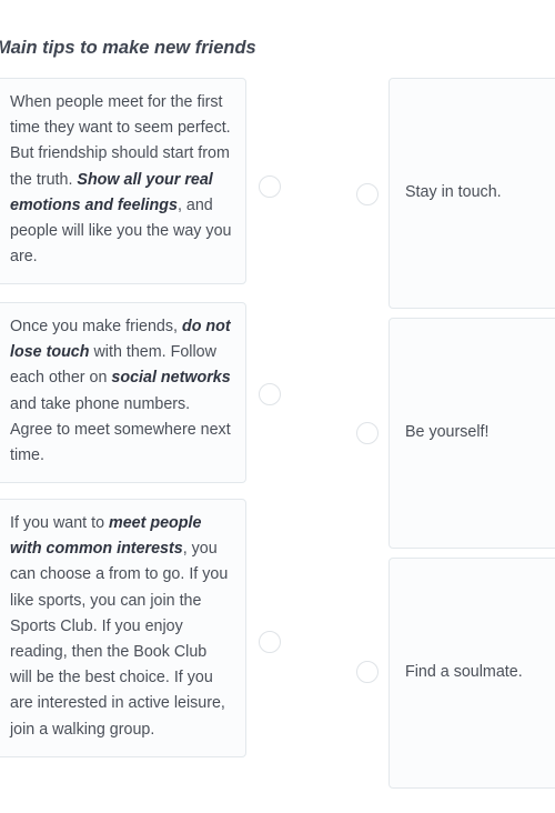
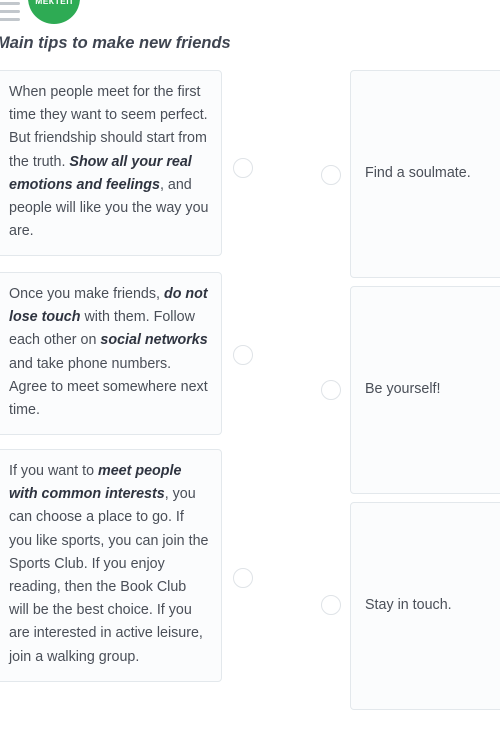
+ МЕКТЕП
  Main tips to make new friends
  When people meet for the first time they want to seem perfect. But friendship should start from the truth. Show all your real emotions and feelings, and people will like you the way you are.
  Once you make friends, do not lose touch with them. Follow each other on social networks and take phone numbers. Agree to meet somewhere next time.
- If you want to meet people with common interests, you can choose a from to go. If you like sports, you can join the Sports Club. If you enjoy reading, then the Book Club will be the best choice. If you are interested in active leisure, join a walking group.
+ If you want to meet people with common interests, you can choose a place to go. If you like sports, you can join the Sports Club. If you enjoy reading, then the Book Club will be the best choice. If you are interested in active leisure, join a walking group.
- Stay in touch.
+ Find a soulmate.
  Be yourself!
- Find a soulmate.
+ Stay in touch.
